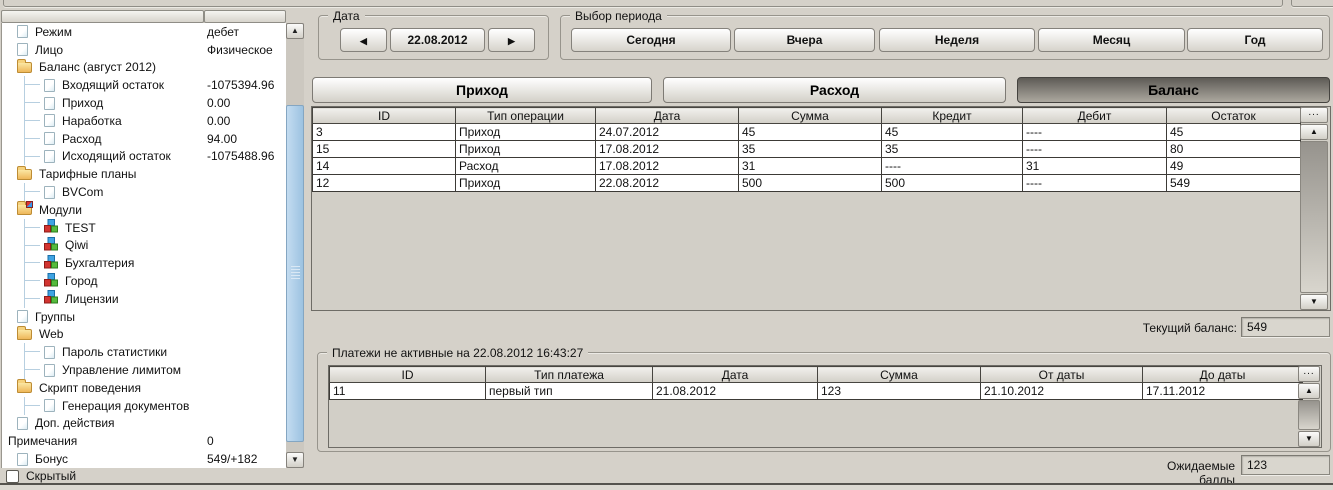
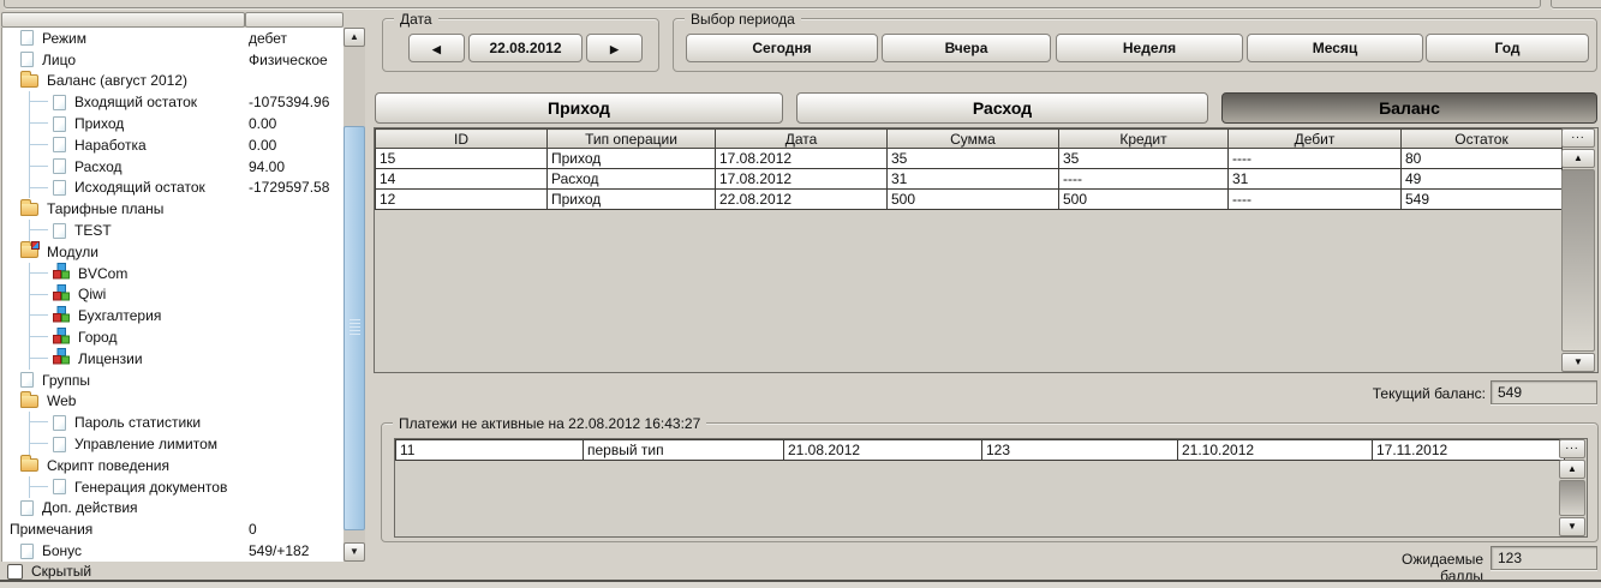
  Режим
  дебет
  Лицо
  Физическое
  Баланс (август 2012)
  Входящий остаток
  -1075394.96
  Приход
  0.00
  Наработка
  0.00
  Расход
  94.00
  Исходящий остаток
- -1075488.96
+ -1729597.58
  Тарифные планы
- BVCom
+ TEST
  Модули
- TEST
+ BVCom
  Qiwi
  Бухгалтерия
  Город
  Лицензии
  Группы
  Web
  Пароль статистики
  Управление лимитом
  Скрипт поведения
  Генерация документов
  Доп. действия
  Примечания
  0
  Бонус
  549/+182
  ▲
  ▼
  Скрытый
  Дата
  ◀
  22.08.2012
  ▶
  Выбор периода
  Сегодня
  Вчера
  Неделя
  Месяц
  Год
  Приход
  Расход
  Баланс
  ID	Тип операции	Дата	Сумма	Кредит	Дебит	Остаток
- 3	Приход	24.07.2012	45	45	----	45
  15	Приход	17.08.2012	35	35	----	80
  14	Расход	17.08.2012	31	----	31	49
  12	Приход	22.08.2012	500	500	----	549
  ...
  ▲
  ▼
  Текущий баланс:
  549
  Платежи не активные на 22.08.2012 16:43:27
- ID	Тип платежа	Дата	Сумма	От даты	До даты
  11	первый тип	21.08.2012	123	21.10.2012	17.11.2012
  ...
  ▲
  ▼
  Ожидаемые баллы
  123
